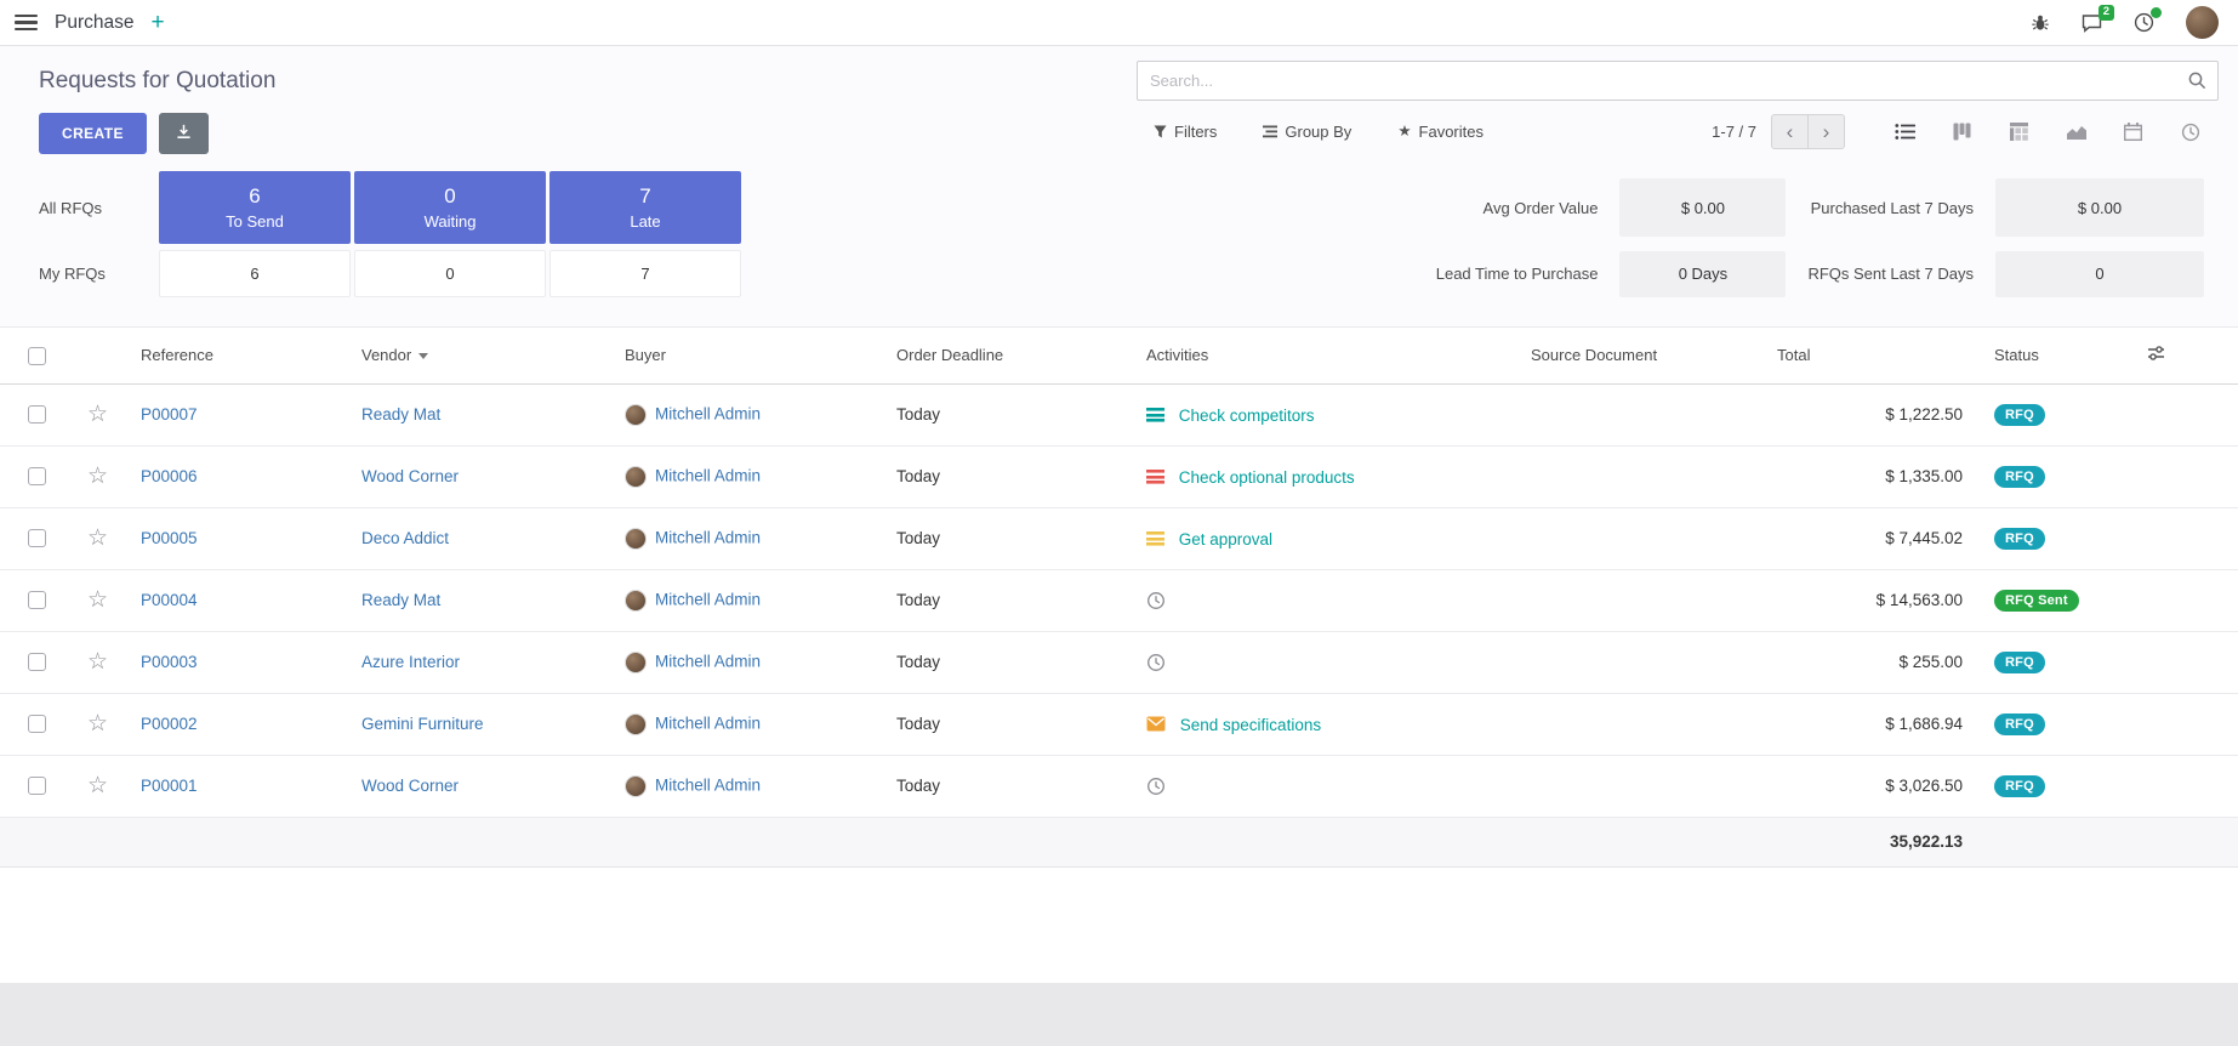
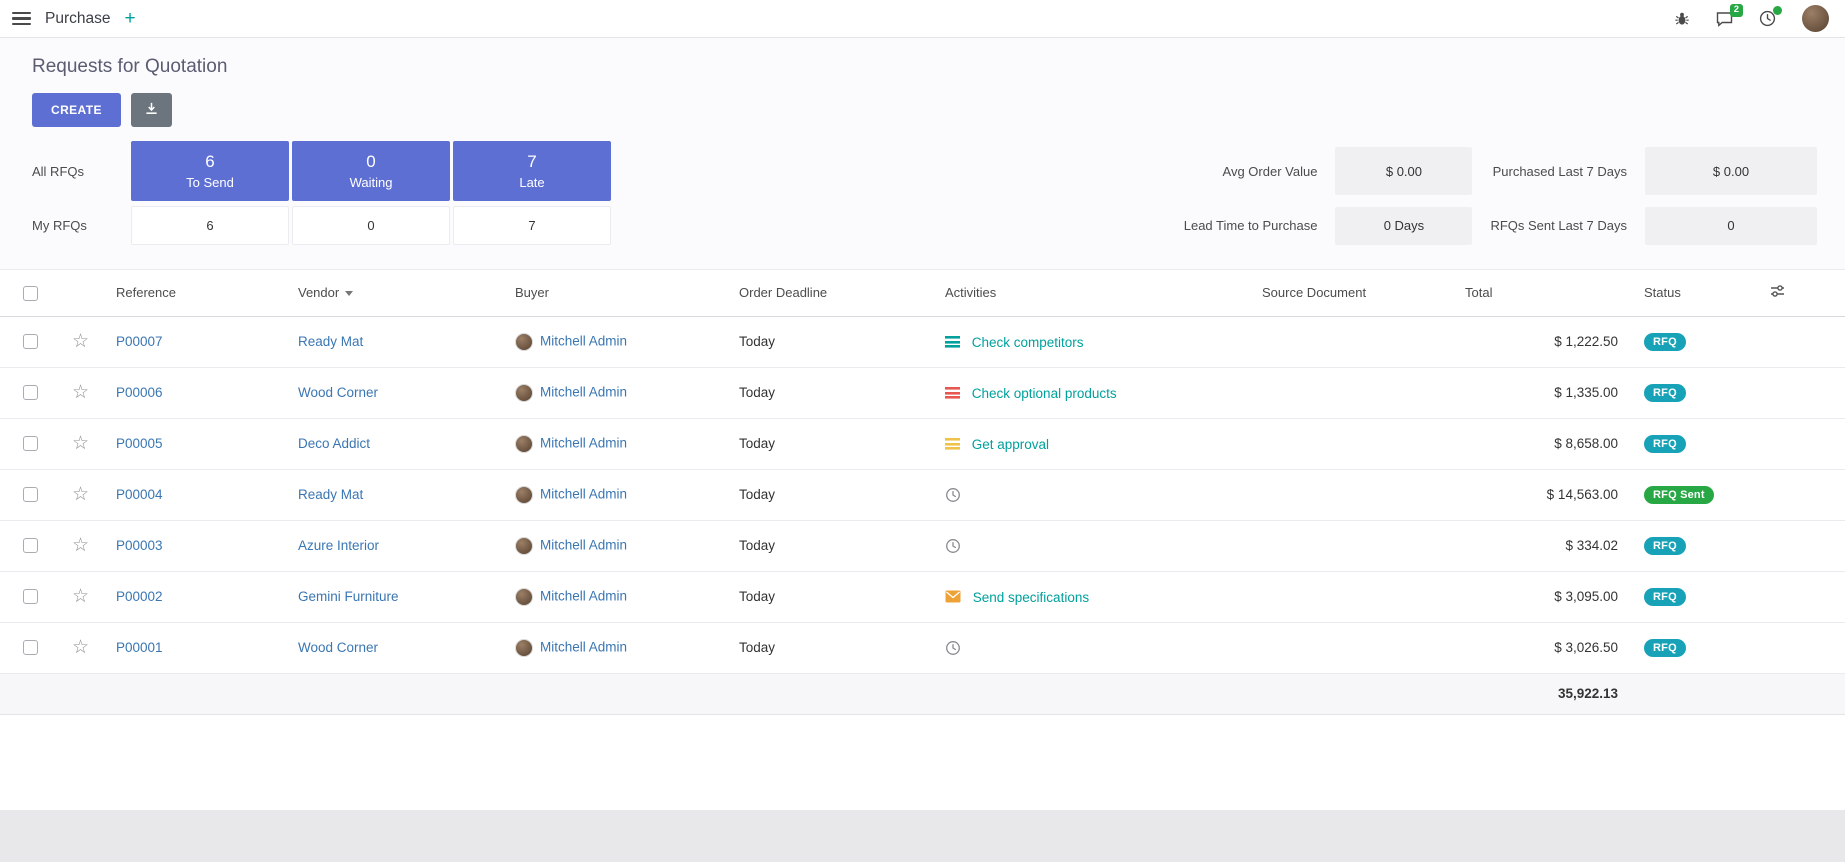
  Purchase
  +
  2
  Requests for Quotation
  CREATE
- Search...
- Filters
- Group By
- ★
- Favorites
- 1-7 / 7
- ‹
- ›
  All RFQs
  6
  To Send
  0
  Waiting
  7
  Late
  My RFQs
  6
  0
  7
  Avg Order Value
  $ 0.00
  Purchased Last 7 Days
  $ 0.00
  Lead Time to Purchase
  0 Days
  RFQs Sent Last 7 Days
  0
  		Reference	Vendor	Buyer	Order Deadline	Activities	Source Document	Total	Status
  	☆	P00007	Ready Mat	Mitchell Admin	Today	Check competitors		$ 1,222.50	RFQ
  	☆	P00006	Wood Corner	Mitchell Admin	Today	Check optional products		$ 1,335.00	RFQ
- 	☆	P00005	Deco Addict	Mitchell Admin	Today	Get approval		$ 7,445.02	RFQ
+ 	☆	P00005	Deco Addict	Mitchell Admin	Today	Get approval		$ 8,658.00	RFQ
  	☆	P00004	Ready Mat	Mitchell Admin	Today			$ 14,563.00	RFQ Sent
- 	☆	P00003	Azure Interior	Mitchell Admin	Today			$ 255.00	RFQ
+ 	☆	P00003	Azure Interior	Mitchell Admin	Today			$ 334.02	RFQ
- 	☆	P00002	Gemini Furniture	Mitchell Admin	Today	Send specifications		$ 1,686.94	RFQ
+ 	☆	P00002	Gemini Furniture	Mitchell Admin	Today	Send specifications		$ 3,095.00	RFQ
  	☆	P00001	Wood Corner	Mitchell Admin	Today			$ 3,026.50	RFQ
  	35,922.13
